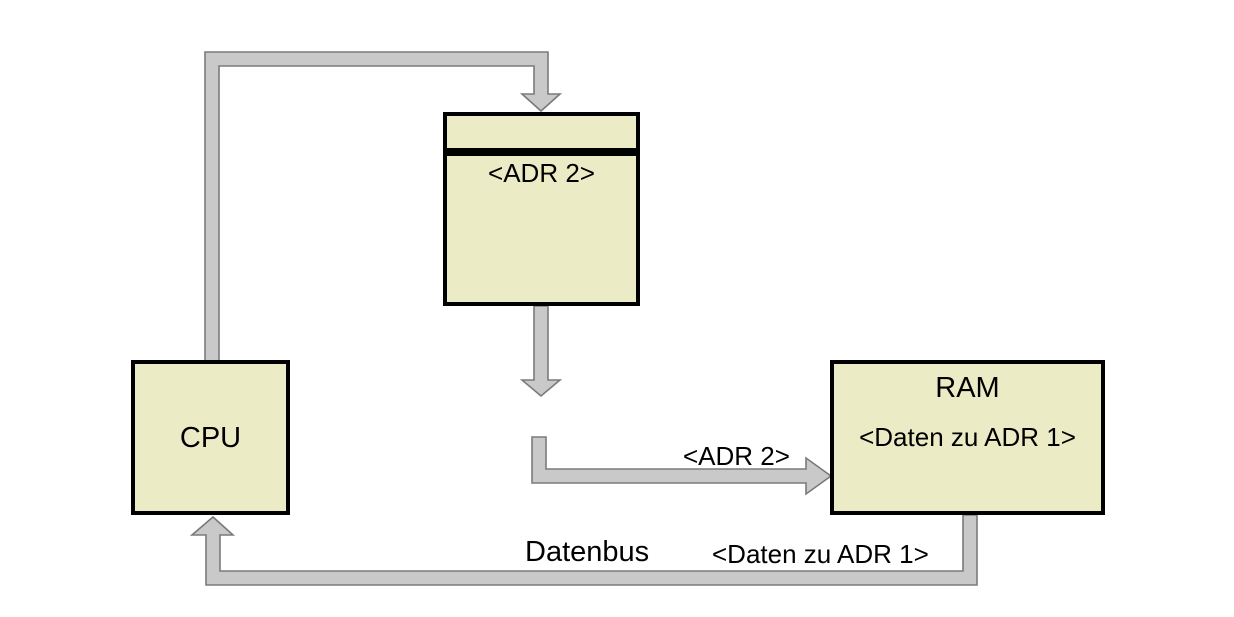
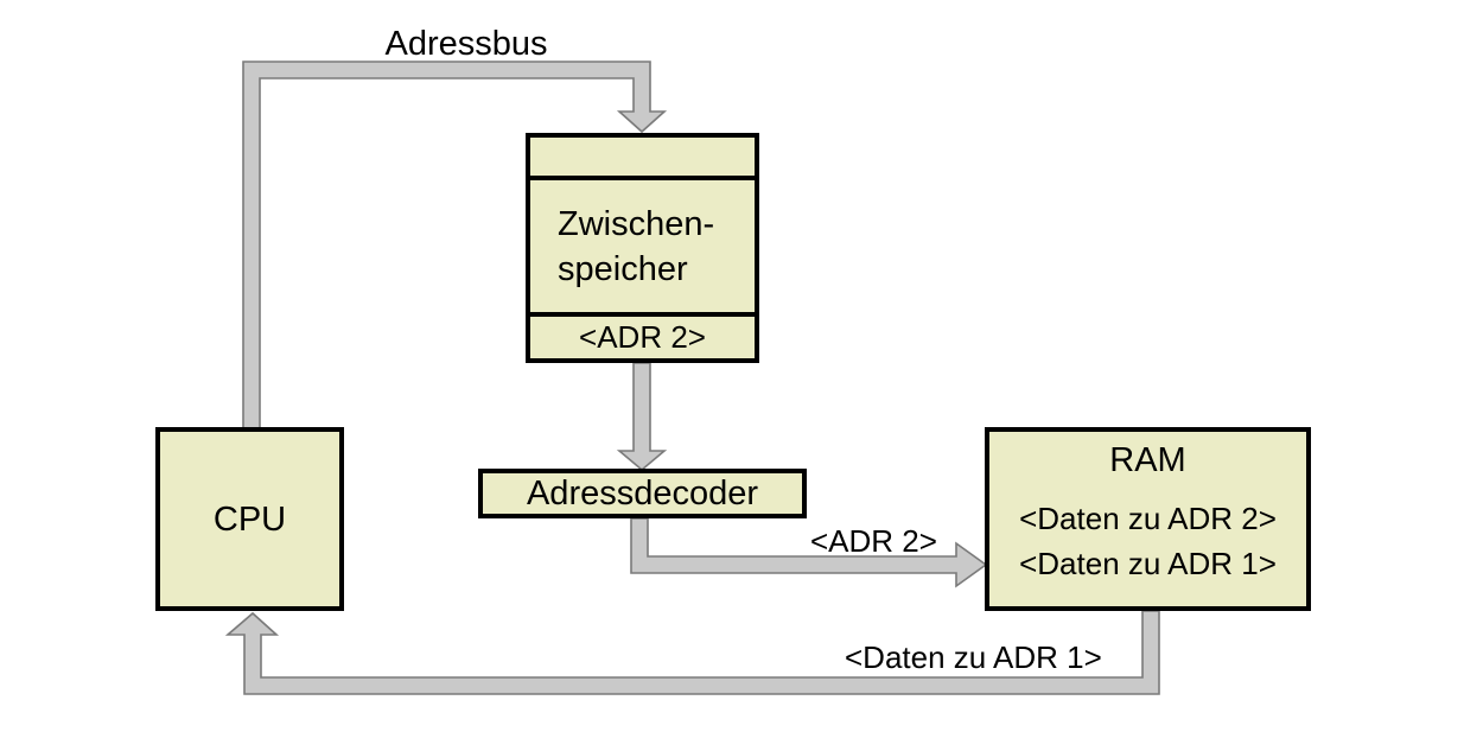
  CPU
+ Zwischen-
+ speicher
  <ADR 2>
+ Adressdecoder
  RAM
+ <Daten zu ADR 2>
  <Daten zu ADR 1>
+ Adressbus
  <ADR 2>
- Datenbus
  <Daten zu ADR 1>
